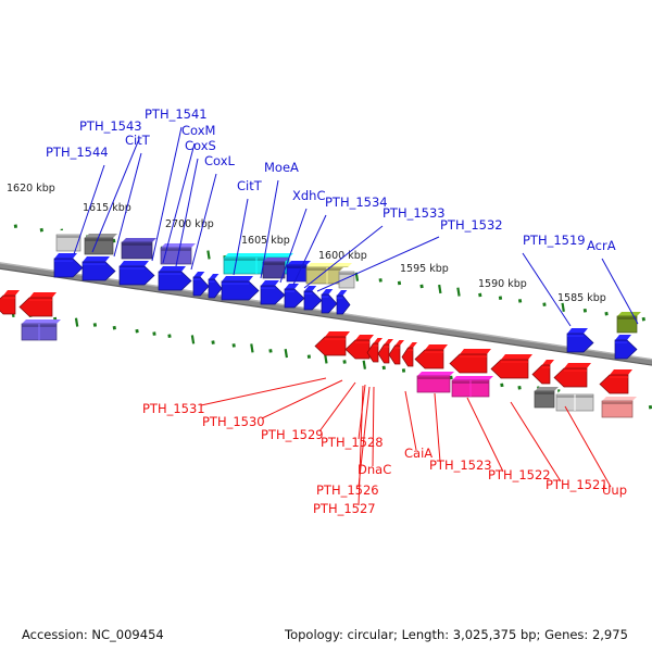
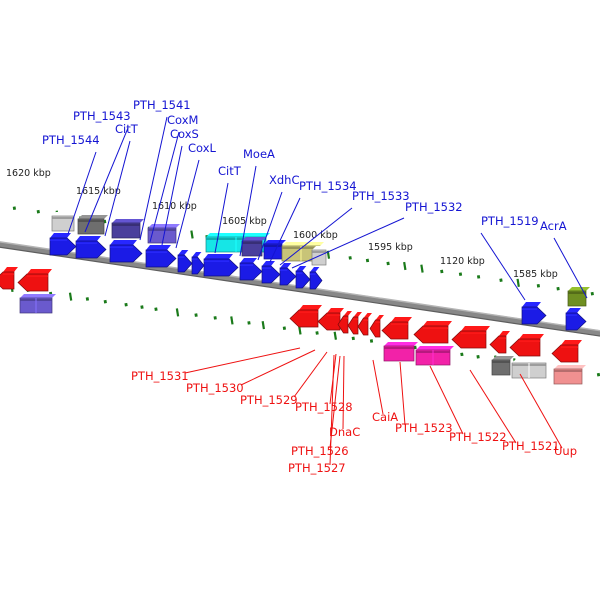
  1620 kbp
  1615 kbp
- 2700 kbp
+ 1610 kbp
  1605 kbp
  1600 kbp
  1595 kbp
- 1590 kbp
+ 1120 kbp
  1585 kbp
  PTH_1544
  PTH_1543
  CitT
  PTH_1541
  CoxM
  CoxS
  CoxL
  CitT
  MoeA
  XdhC
  PTH_1534
  PTH_1533
  PTH_1532
  PTH_1519
  AcrA
  PTH_1531
  PTH_1530
  PTH_1529
  PTH_1528
  DnaC
  PTH_1526
  PTH_1527
  CaiA
  PTH_1523
  PTH_1522
  PTH_1521
  Uup
- Accession: NC_009454
- Topology: circular; Length: 3,025,375 bp; Genes: 2,975
